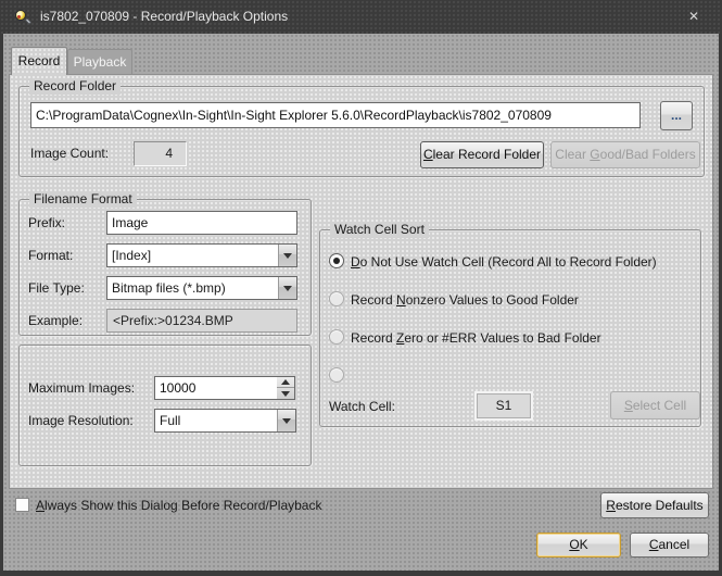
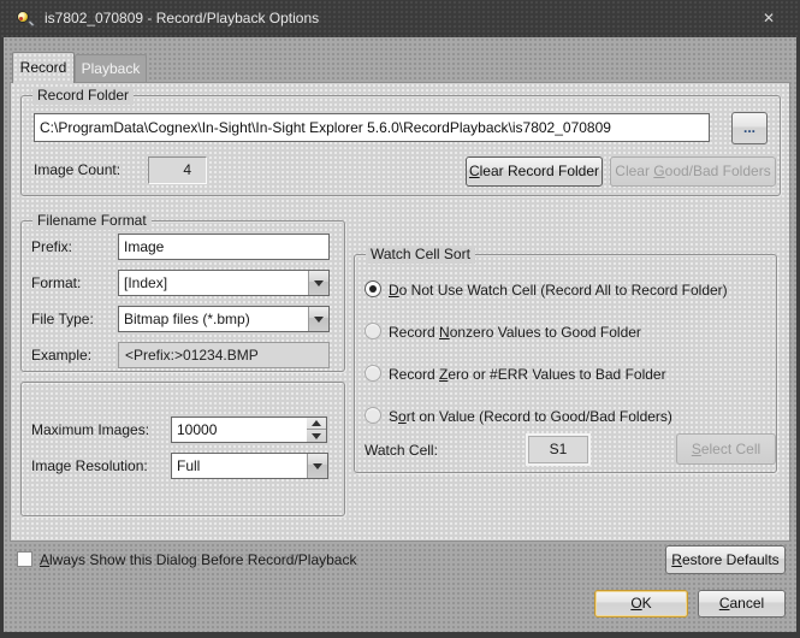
  is7802_070809 - Record/Playback Options
  ✕
  Record
  Playback
  Record Folder
  C:\ProgramData\Cognex\In-Sight\In-Sight Explorer 5.6.0\RecordPlayback\is7802_070809
  ...
  Image Count:
  4
  Clear Record Folder
  Clear Good/Bad Folders
  Filename Format
  Prefix:
  Image
  Format:
  [Index]
  File Type:
  Bitmap files (*.bmp)
  Example:
  <Prefix:>01234.BMP
  Maximum Images:
  10000
  Image Resolution:
  Full
  Watch Cell Sort
  Do Not Use Watch Cell (Record All to Record Folder)
  Record Nonzero Values to Good Folder
  Record Zero or #ERR Values to Bad Folder
+ Sort on Value (Record to Good/Bad Folders)
  Watch Cell:
  S1
  Select Cell
  Always Show this Dialog Before Record/Playback
  Restore Defaults
  OK
  Cancel
